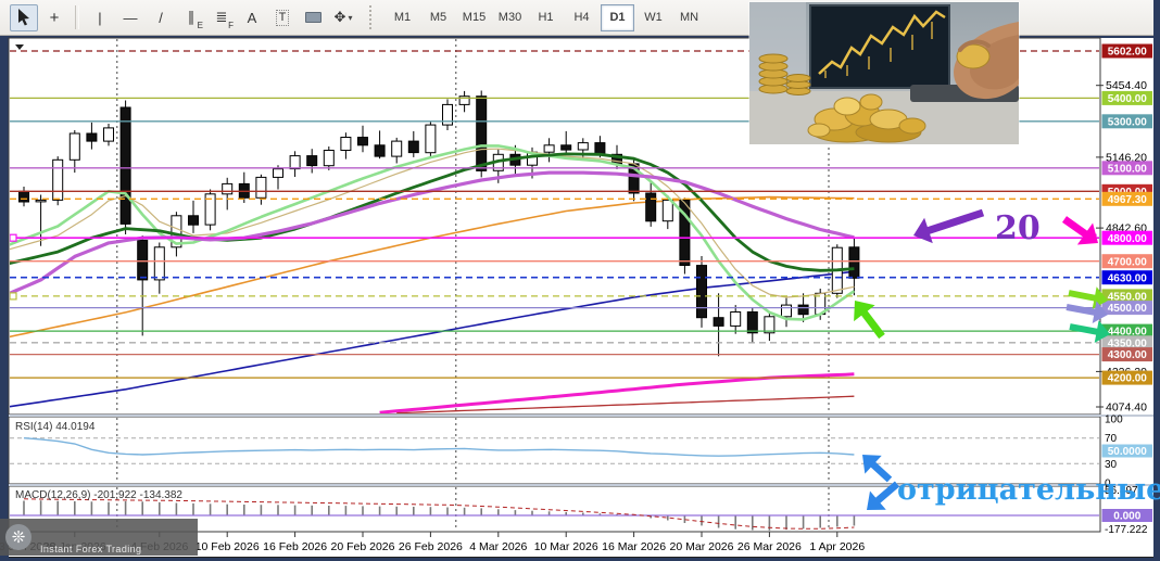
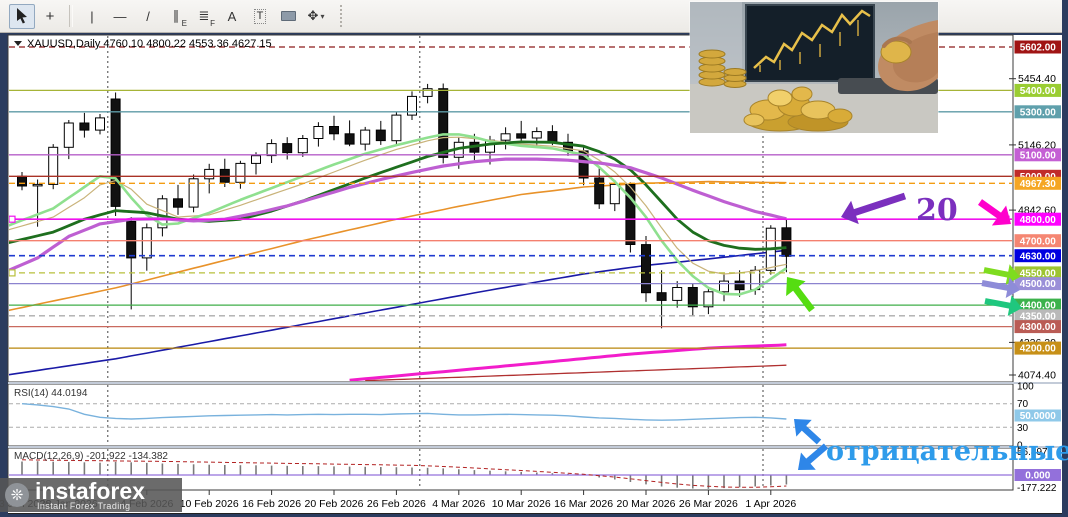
  +
  |
  —
  /
  ∥
  E
  ≣
  F
  A
  T
  ✥
  ▾
- M1
- M5
- M15
- M30
- H1
- H4
- D1
- W1
- MN
  RSI(14) 44.0194
  MACD(12,26,9) -201.922 -134.382
+ XAUUSD,Daily 4760.10 4800.22 4553.36 4627.15
  5454.40
  5146.20
  4842.60
  4074.40
  5602.00
  5400.00
  5300.00
  5100.00
  4967.30
  4800.00
  4700.00
  4630.00
  4550.00
  4500.00
  4400.00
  4350.00
  4300.00
  4200.00
  100
  70
  30
  0
  50.0000
  56.897
  0.000
  -177.222
  28 Jan 2026
  4 Feb 2026
  10 Feb 2026
  16 Feb 2026
  20 Feb 2026
  26 Feb 2026
  4 Mar 2026
  10 Mar 2026
  16 Mar 2026
  20 Mar 2026
  26 Mar 2026
  1 Apr 2026
  20
  отрицательные
  ❊
+ instaforex
  Instant Forex Trading
